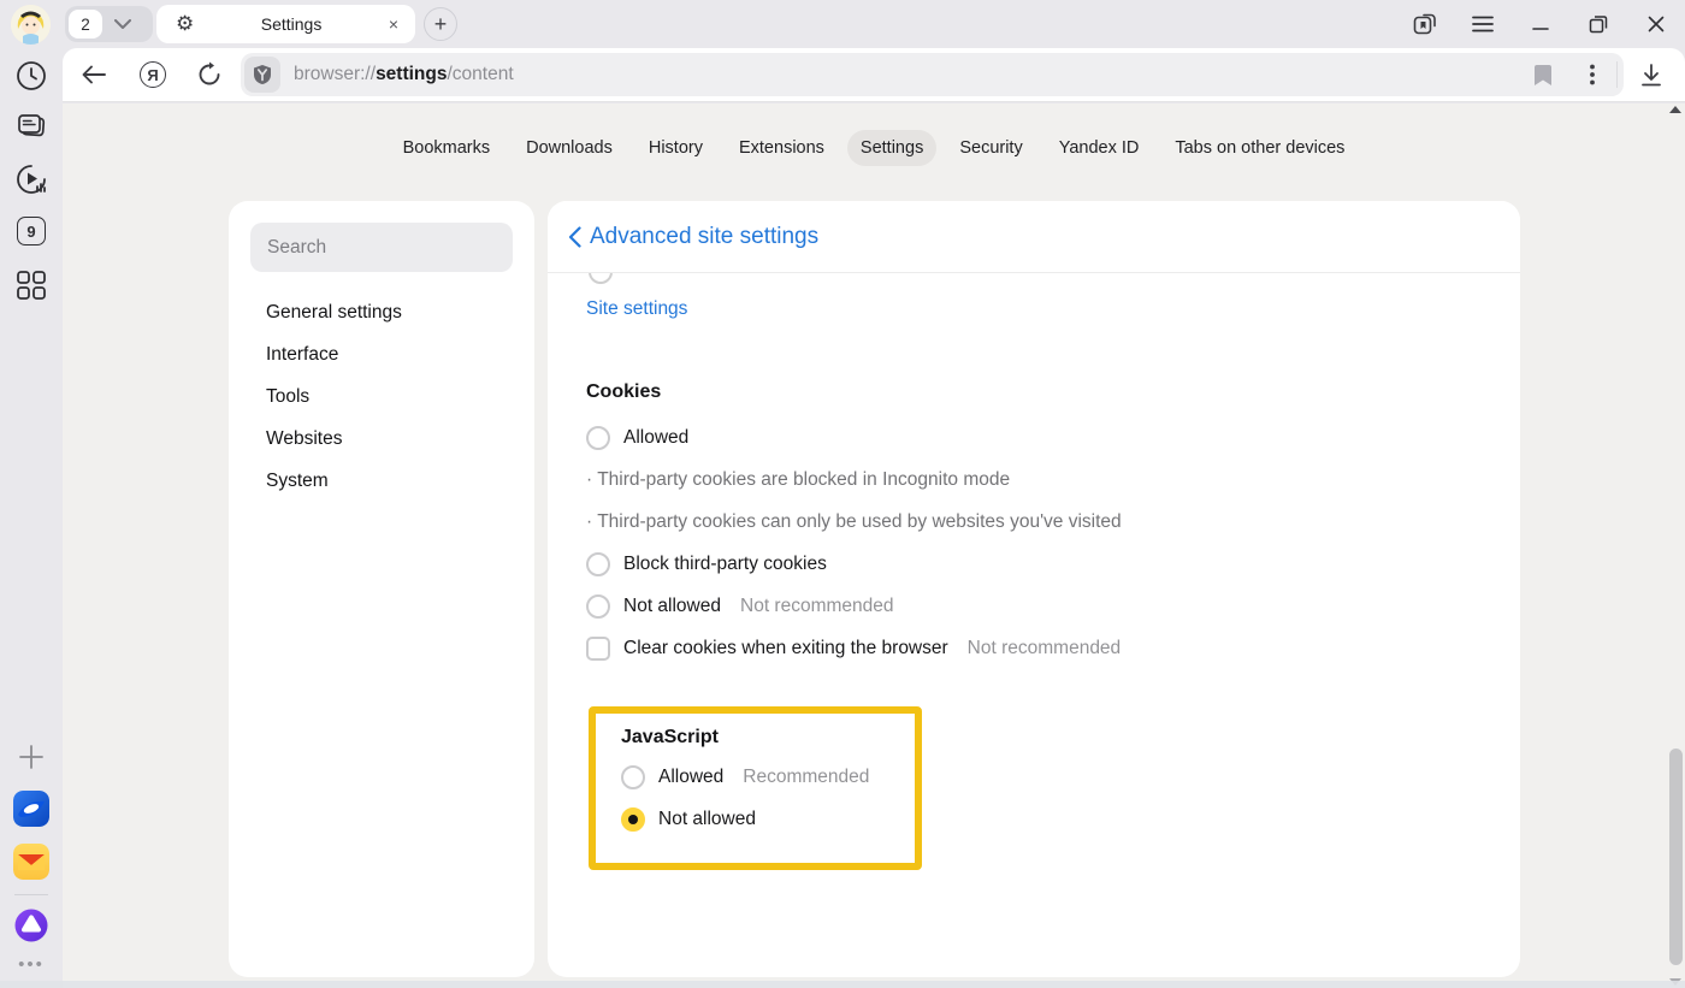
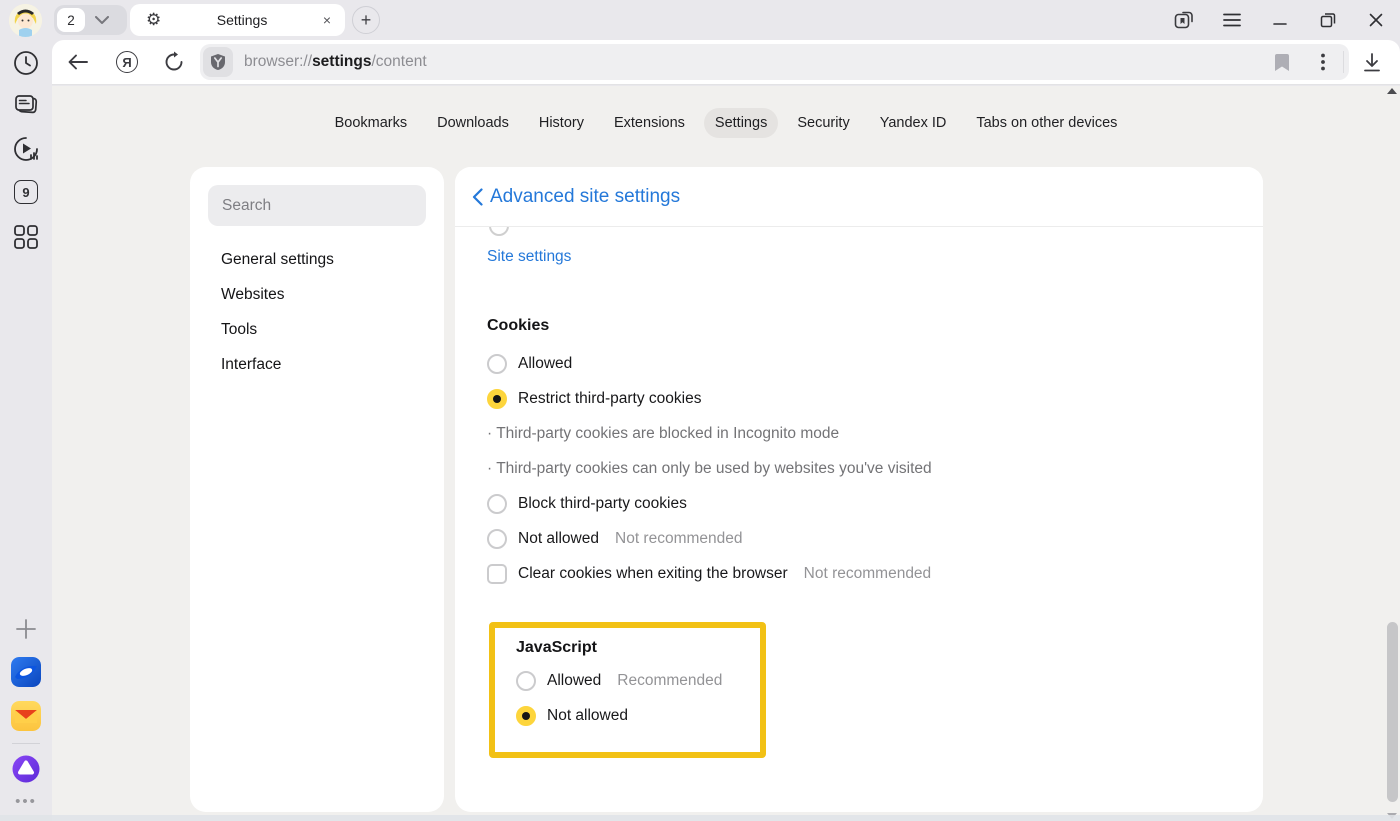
  2
  ⚙
  Settings
  ×
  +
  9
  •••
  Я
  browser://settings/content
  Bookmarks
  Downloads
  History
  Extensions
  Settings
  Security
  Yandex ID
  Tabs on other devices
  Search
  General settings
- Interface
+ Websites
  Tools
- Websites
+ Interface
- System
  Advanced site settings
  Site settings
  Cookies
  Allowed
+ Restrict third-party cookies
  · Third-party cookies are blocked in Incognito mode
  · Third-party cookies can only be used by websites you've visited
  Block third-party cookies
  Not allowed
  Not recommended
  Clear cookies when exiting the browser
  Not recommended
  JavaScript
  Allowed
  Recommended
  Not allowed
